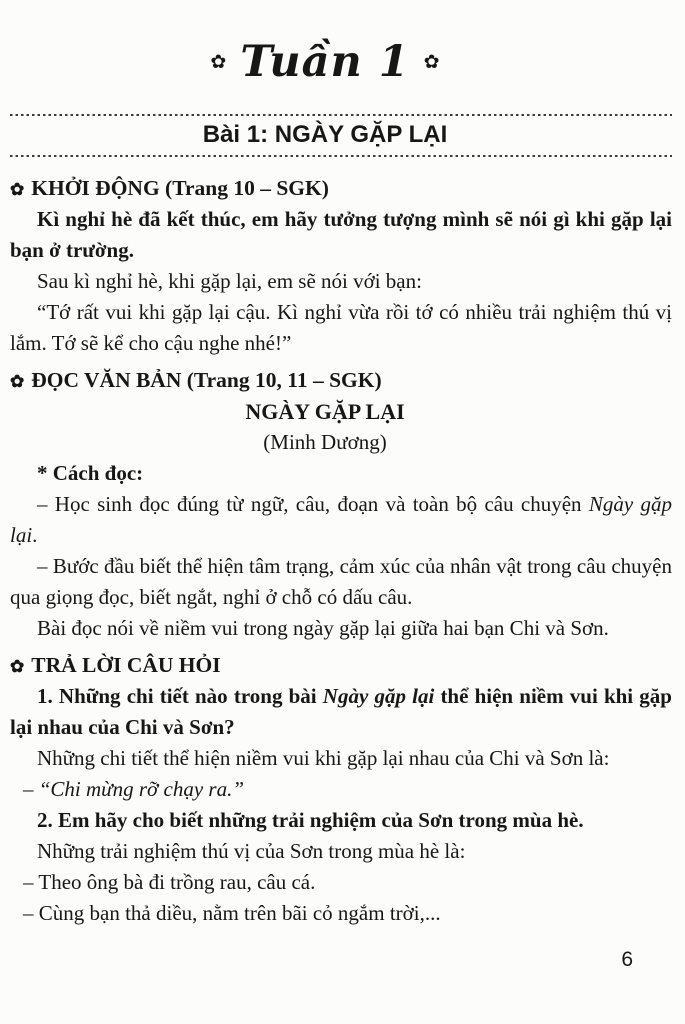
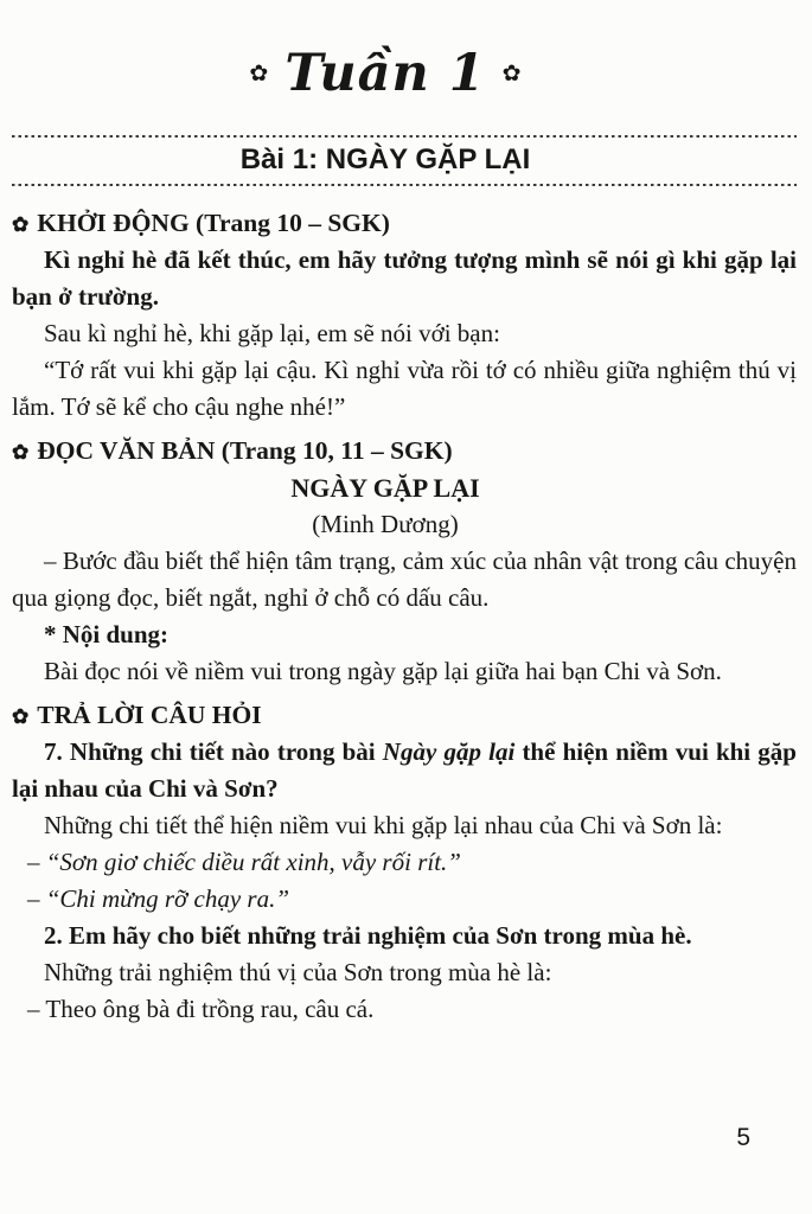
  ✿
  Tuần 1
  ✿
  Bài 1: NGÀY GẶP LẠI
  ✿ KHỞI ĐỘNG (Trang 10 – SGK)
  Kì nghỉ hè đã kết thúc, em hãy tưởng tượng mình sẽ nói gì khi gặp lại bạn ở trường.
  Sau kì nghỉ hè, khi gặp lại, em sẽ nói với bạn:
- “Tớ rất vui khi gặp lại cậu. Kì nghỉ vừa rồi tớ có nhiều trải nghiệm thú vị lắm. Tớ sẽ kể cho cậu nghe nhé!”
+ “Tớ rất vui khi gặp lại cậu. Kì nghỉ vừa rồi tớ có nhiều giữa nghiệm thú vị lắm. Tớ sẽ kể cho cậu nghe nhé!”
  ✿ ĐỌC VĂN BẢN (Trang 10, 11 – SGK)
  NGÀY GẶP LẠI
  (Minh Dương)
- * Cách đọc:
- – Học sinh đọc đúng từ ngữ, câu, đoạn và toàn bộ câu chuyện Ngày gặp lại.
  – Bước đầu biết thể hiện tâm trạng, cảm xúc của nhân vật trong câu chuyện qua giọng đọc, biết ngắt, nghỉ ở chỗ có dấu câu.
+ * Nội dung:
  Bài đọc nói về niềm vui trong ngày gặp lại giữa hai bạn Chi và Sơn.
  ✿ TRẢ LỜI CÂU HỎI
- 1. Những chi tiết nào trong bài Ngày gặp lại thể hiện niềm vui khi gặp lại nhau của Chi và Sơn?
+ 7. Những chi tiết nào trong bài Ngày gặp lại thể hiện niềm vui khi gặp lại nhau của Chi và Sơn?
  Những chi tiết thể hiện niềm vui khi gặp lại nhau của Chi và Sơn là:
+ – “Sơn giơ chiếc diều rất xinh, vẫy rối rít.”
  – “Chi mừng rỡ chạy ra.”
  2. Em hãy cho biết những trải nghiệm của Sơn trong mùa hè.
  Những trải nghiệm thú vị của Sơn trong mùa hè là:
  – Theo ông bà đi trồng rau, câu cá.
- – Cùng bạn thả diều, nằm trên bãi cỏ ngắm trời,...
- 6
+ 5
